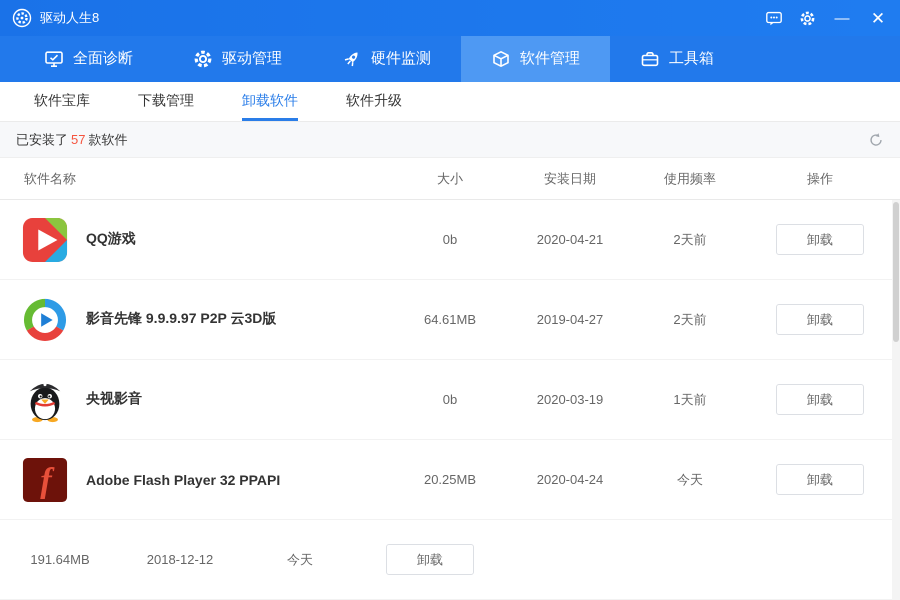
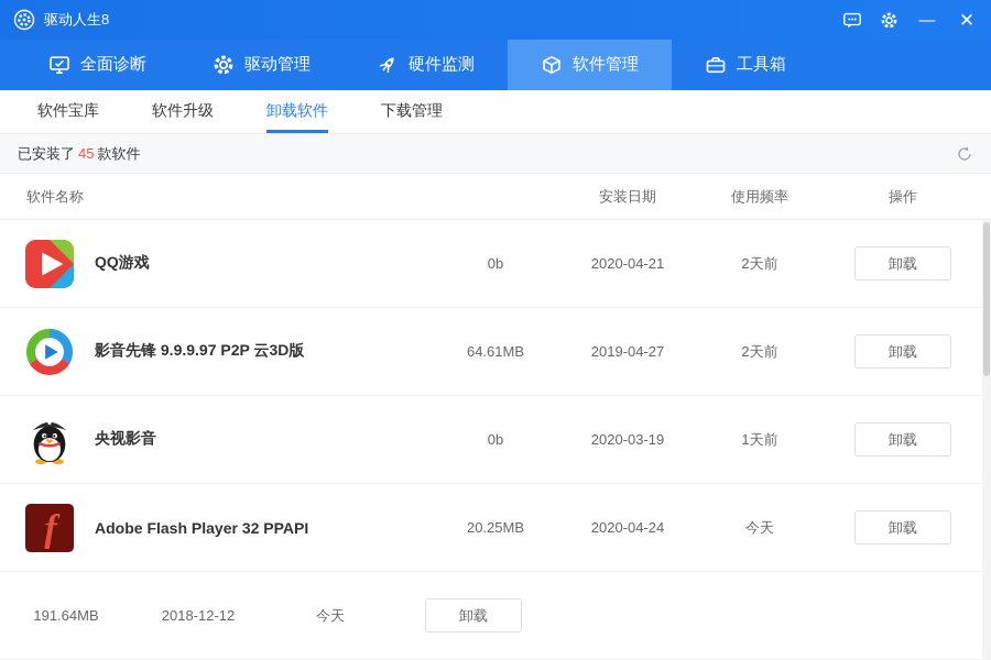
  驱动人生8
  —
  ✕
  全面诊断
  驱动管理
  硬件监测
  软件管理
  工具箱
  软件宝库
- 下载管理
+ 软件升级
  卸载软件
- 软件升级
+ 下载管理
- 已安装了 57 款软件
+ 已安装了 45 款软件
  软件名称
- 大小
  安装日期
  使用频率
  操作
  QQ游戏
  0b
  2020-04-21
  2天前
  卸载
  影音先锋 9.9.9.97 P2P 云3D版
  64.61MB
  2019-04-27
  2天前
  卸载
  央视影音
  0b
  2020-03-19
  1天前
  卸载
  f
  Adobe Flash Player 32 PPAPI
  20.25MB
  2020-04-24
  今天
  卸载
  191.64MB
  2018-12-12
  今天
  卸载
